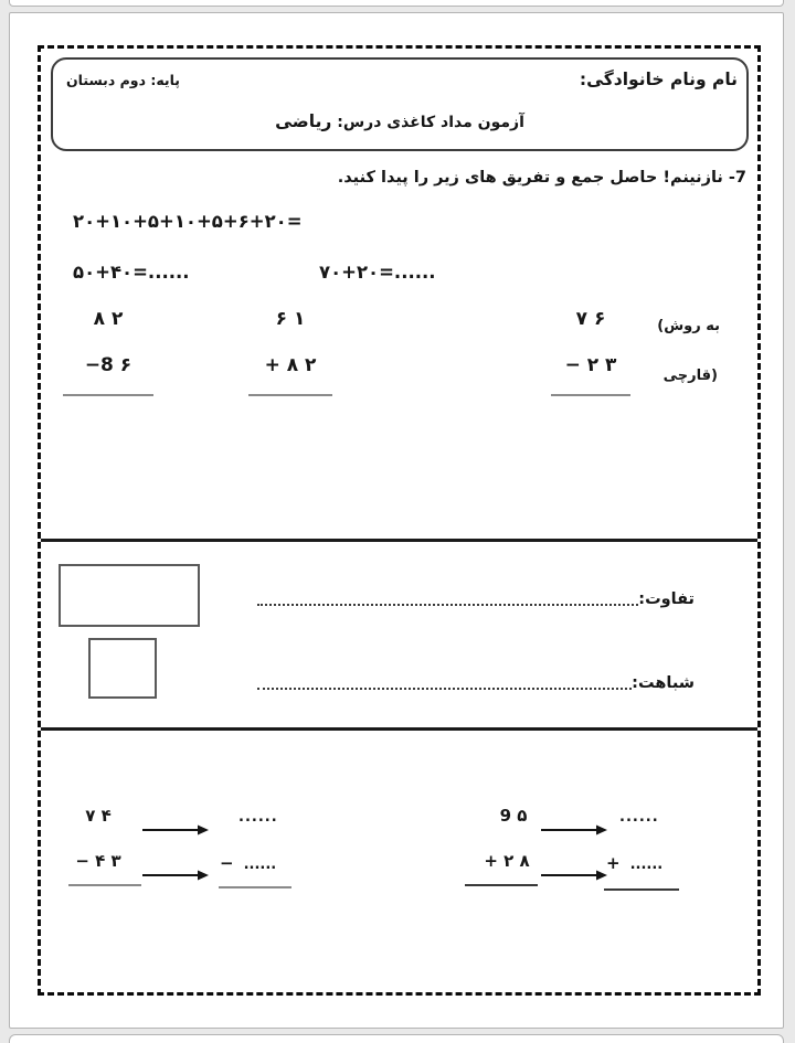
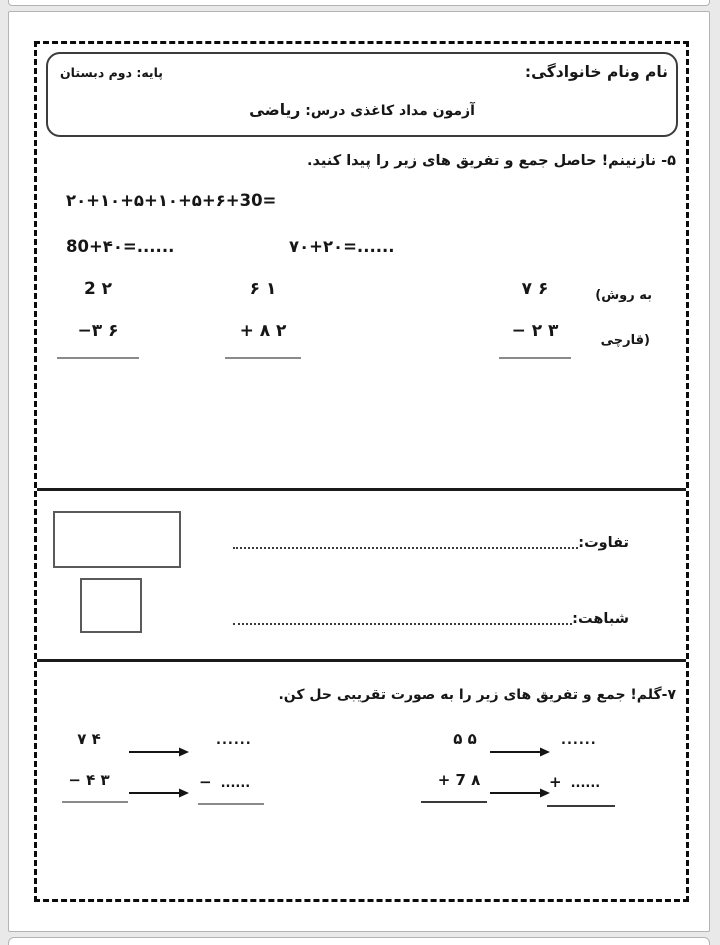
  نام ونام خانوادگی:
  پایه: دوم دبستان
  آزمون مداد کاغذی درس: ریاضی
- 7- نازنینم! حاصل جمع و تفریق های زیر را پیدا کنید.
+ ۵- نازنینم! حاصل جمع و تفریق های زیر را پیدا کنید.
- ۲۰+۱۰+۵+۱۰+۵+۶+۲۰=
+ ۲۰+۱۰+۵+۱۰+۵+۶+30=
- ۵۰+۴۰=......
+ 80+۴۰=......
  ۷۰+۲۰=......
- ۸ ۲
+ 2 ۲
- −8 ۶
+ −۳ ۶
  ۶ ۱
  + ۸ ۲
  ۷ ۶
  − ۲ ۳
  (به روش
  قارچی)
  تفاوت:
  شباهت:
+ ۷-گلم! جمع و تفریق های زیر را به صورت تقریبی حل کن.
  ۷ ۴
  ......
  − ۴ ۳
  − ......
- 9 ۵
+ ۵ ۵
  ......
- + ۲ ۸
+ + 7 ۸
  + ......
